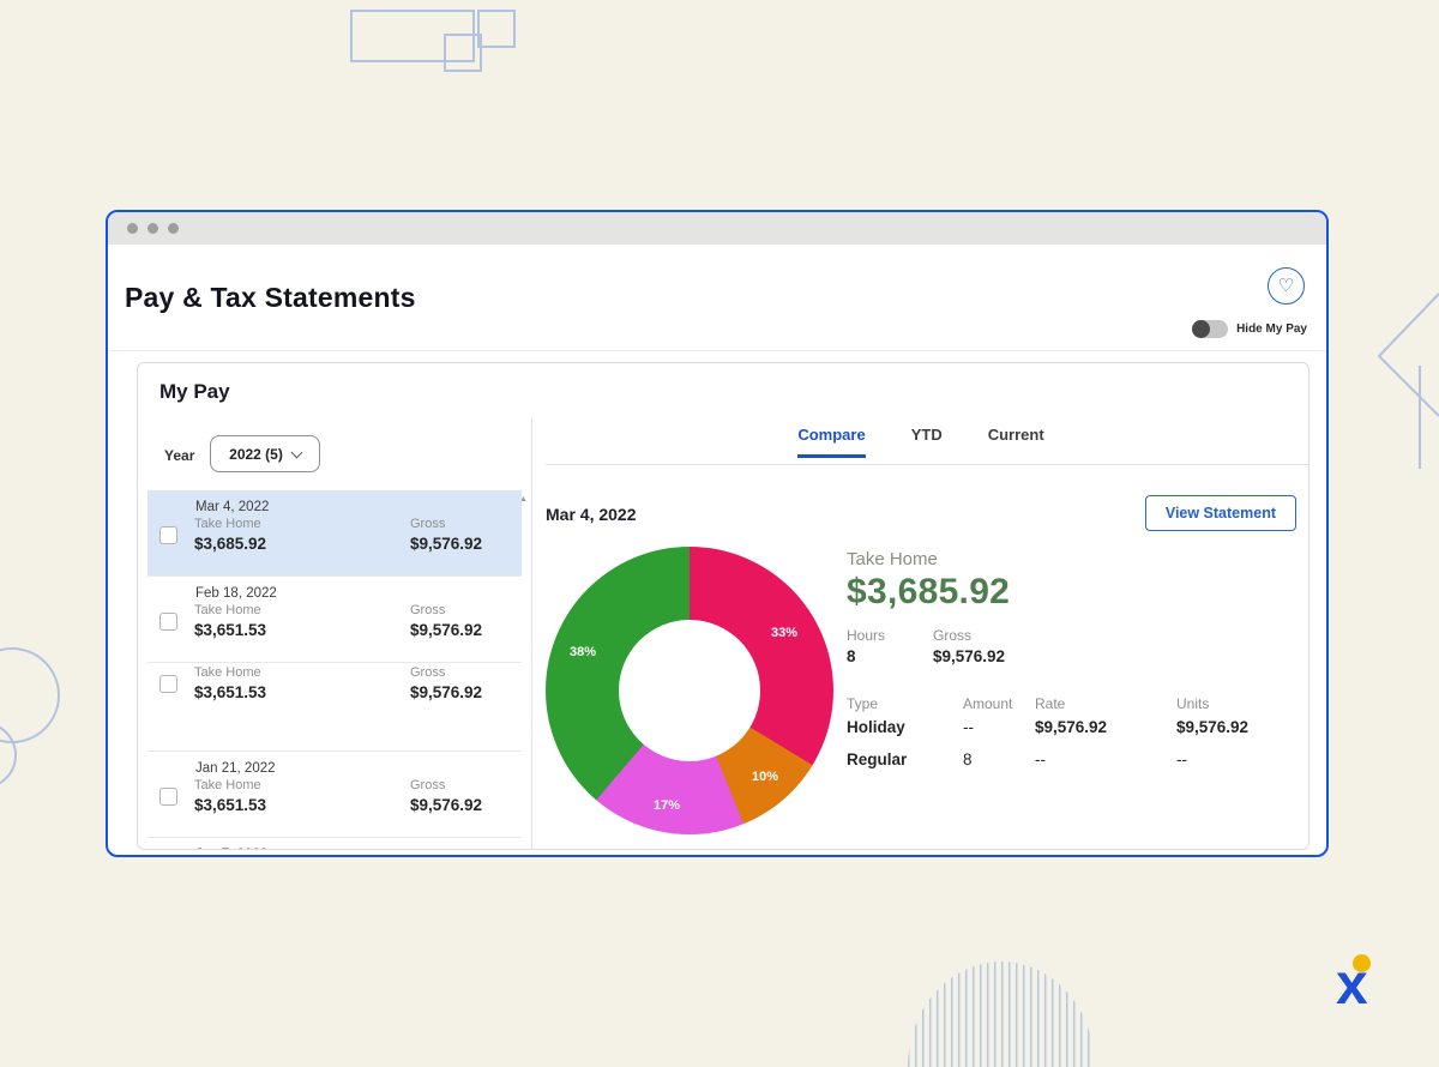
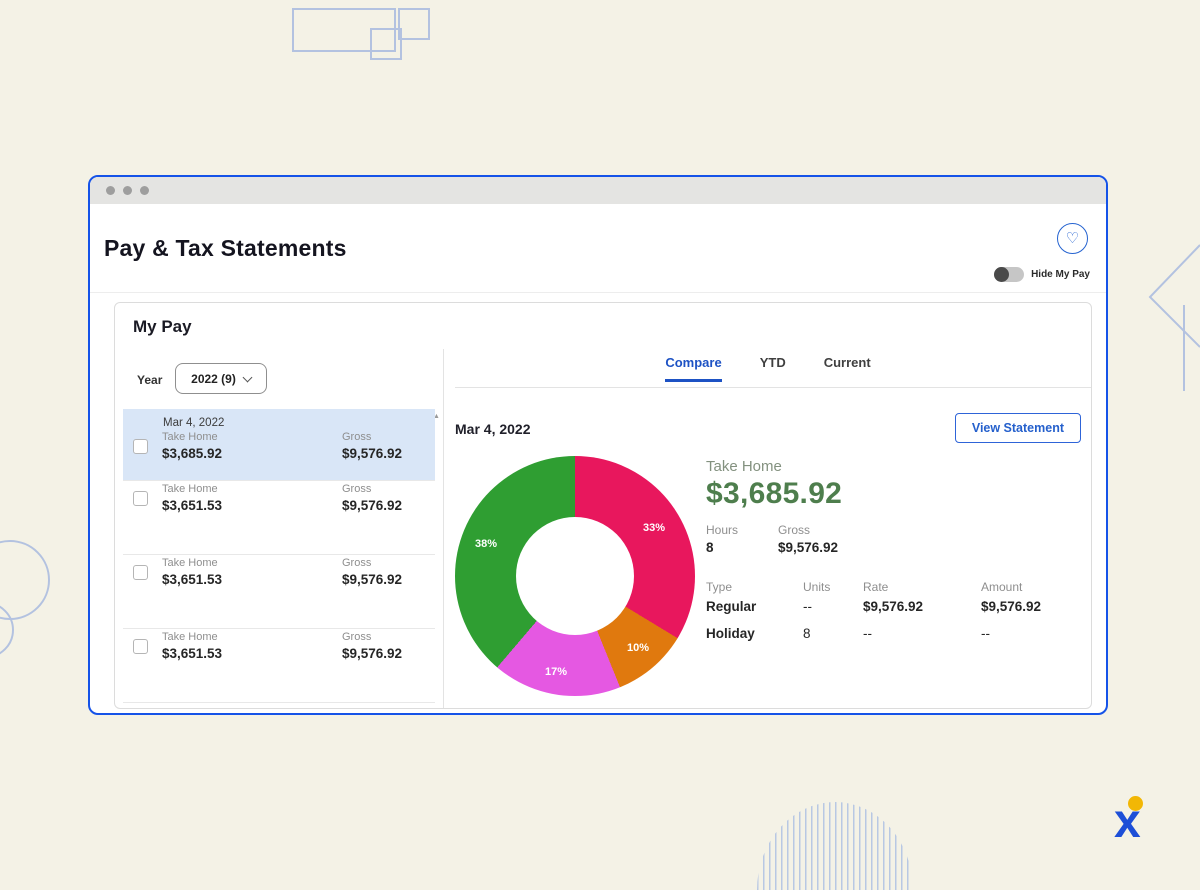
  x
  Pay & Tax Statements
  ♡
  Hide My Pay
  My Pay
  Year
- 2022 (5)
+ 2022 (9)
  Mar 4, 2022
  Take Home
  $3,685.92
  Gross
  $9,576.92
- Feb 18, 2022
  Take Home
  $3,651.53
  Gross
  $9,576.92
  Take Home
  $3,651.53
  Gross
  $9,576.92
- Jan 21, 2022
  Take Home
  $3,651.53
  Gross
  $9,576.92
  Compare
  YTD
  Current
  Mar 4, 2022
  View Statement
  33%
  10%
  17%
  38%
  Take Home
  $3,685.92
  Hours
  Gross
  8
  $9,576.92
  Type
- Amount
+ Units
  Rate
- Units
+ Amount
- Holiday
+ Regular
  --
  $9,576.92
  $9,576.92
- Regular
+ Holiday
  8
  --
  --
